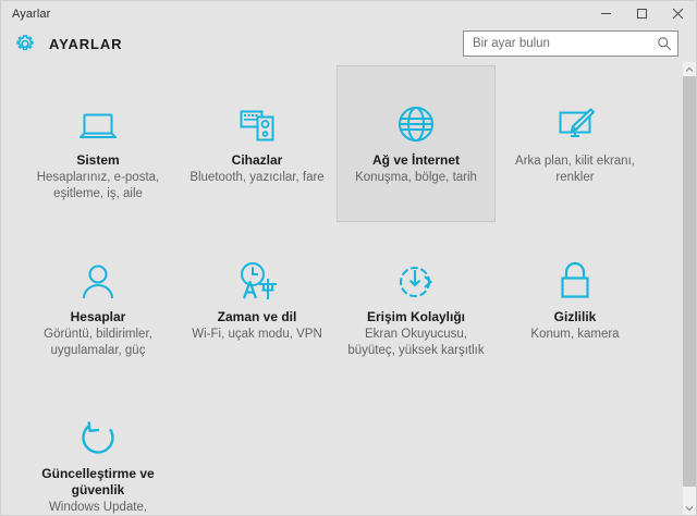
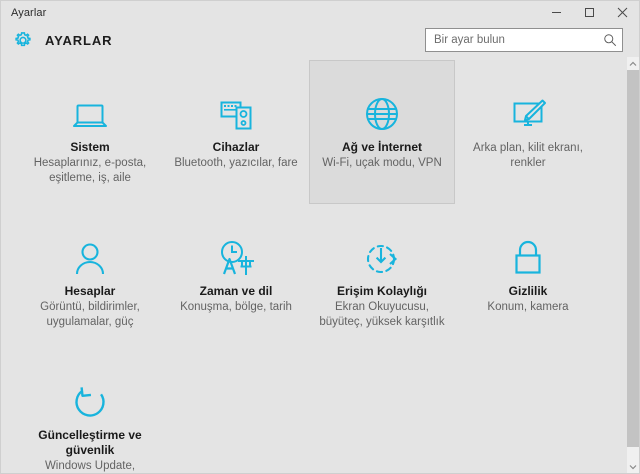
  Ayarlar
  AYARLAR
  Bir ayar bulun
  Sistem
  Hesaplarınız, e-posta, eşitleme, iş, aile
  Cihazlar
  Bluetooth, yazıcılar, fare
  Ağ ve İnternet
- Konuşma, bölge, tarih
+ Wi-Fi, uçak modu, VPN
  Arka plan, kilit ekranı, renkler
  Hesaplar
  Görüntü, bildirimler, uygulamalar, güç
  Zaman ve dil
- Wi-Fi, uçak modu, VPN
+ Konuşma, bölge, tarih
  Erişim Kolaylığı
  Ekran Okuyucusu, büyüteç, yüksek karşıtlık
  Gizlilik
  Konum, kamera
  Güncelleştirme ve güvenlik
